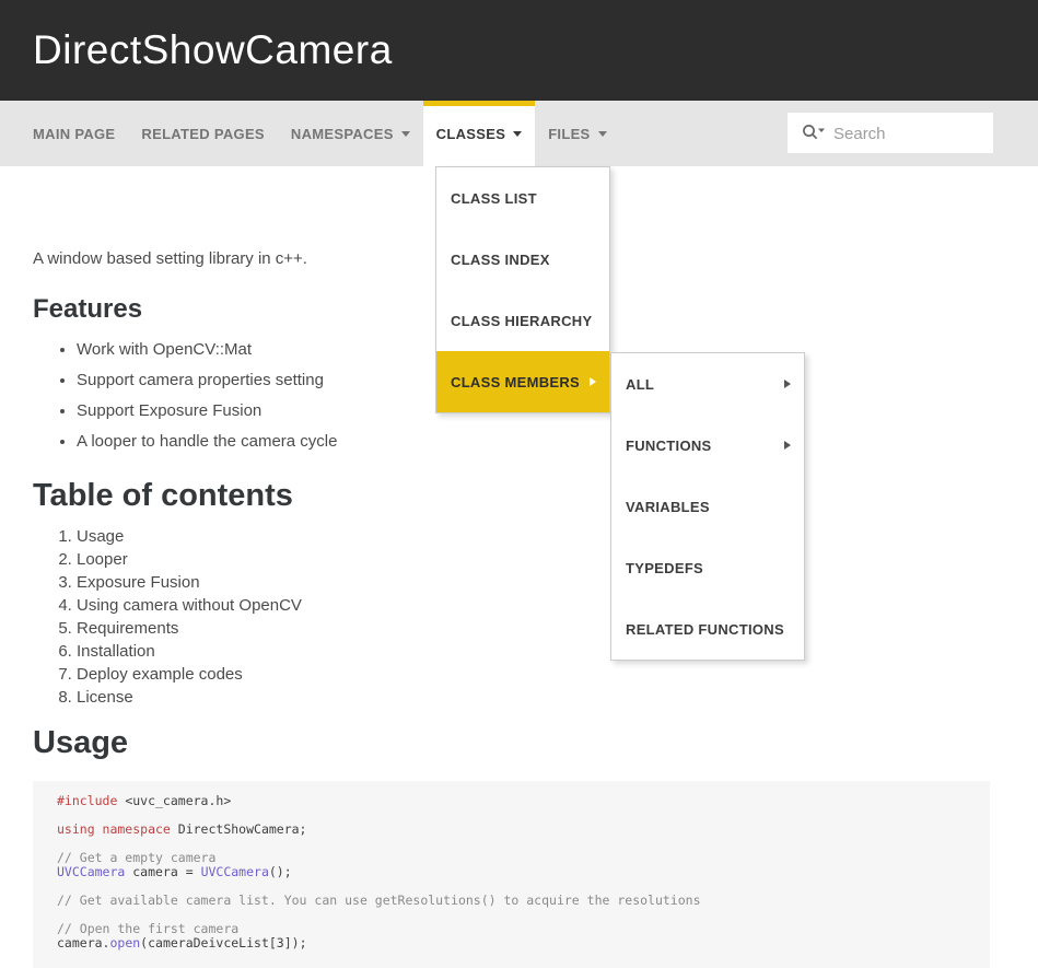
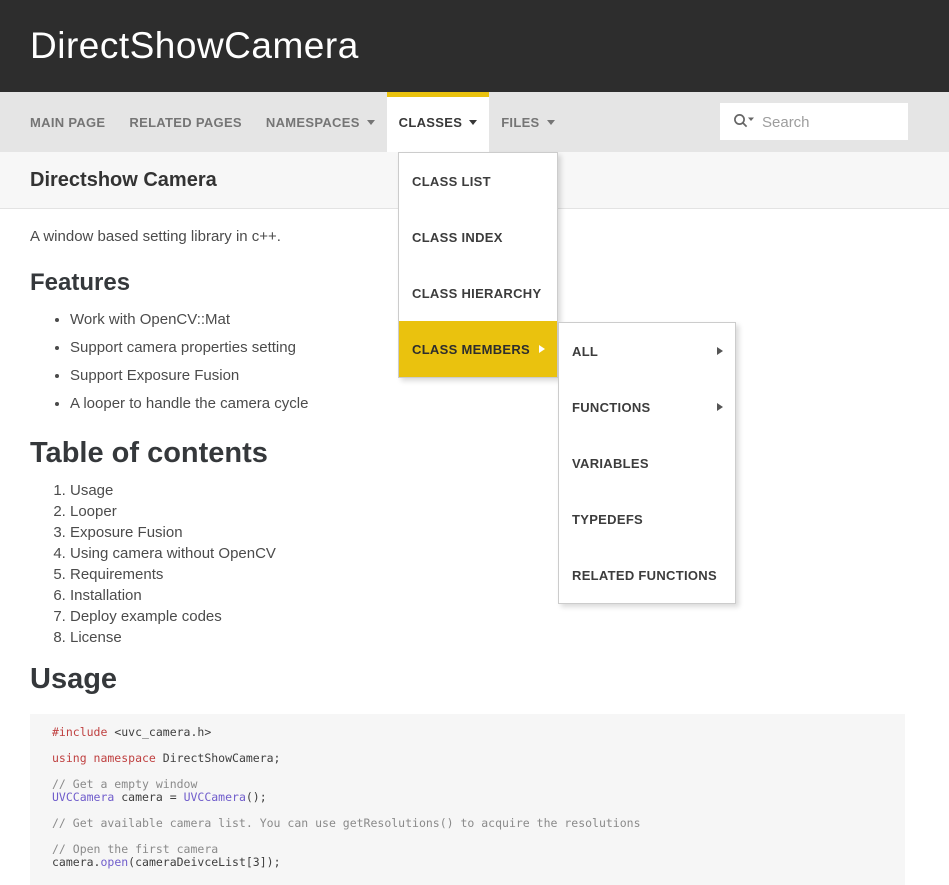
  DirectShowCamera
  MAIN PAGE
  RELATED PAGES
  NAMESPACES
  CLASSES
  FILES
  Search
+ Directshow Camera
  A window based setting library in c++.
  Features
  Work with OpenCV::Mat
  Support camera properties setting
  Support Exposure Fusion
  A looper to handle the camera cycle
  Table of contents
  Usage
  Looper
  Exposure Fusion
  Using camera without OpenCV
  Requirements
  Installation
  Deploy example codes
  License
  Usage
  #include <uvc_camera.h>
  using namespace DirectShowCamera;
- // Get a empty camera
+ // Get a empty window
  UVCCamera camera = UVCCamera();
  // Get available camera list. You can use getResolutions() to acquire the resolutions
  // Open the first camera
  camera.open(cameraDeivceList[3]);
  CLASS LIST
  CLASS INDEX
  CLASS HIERARCHY
  CLASS MEMBERS
  ALL
  FUNCTIONS
  VARIABLES
  TYPEDEFS
  RELATED FUNCTIONS
